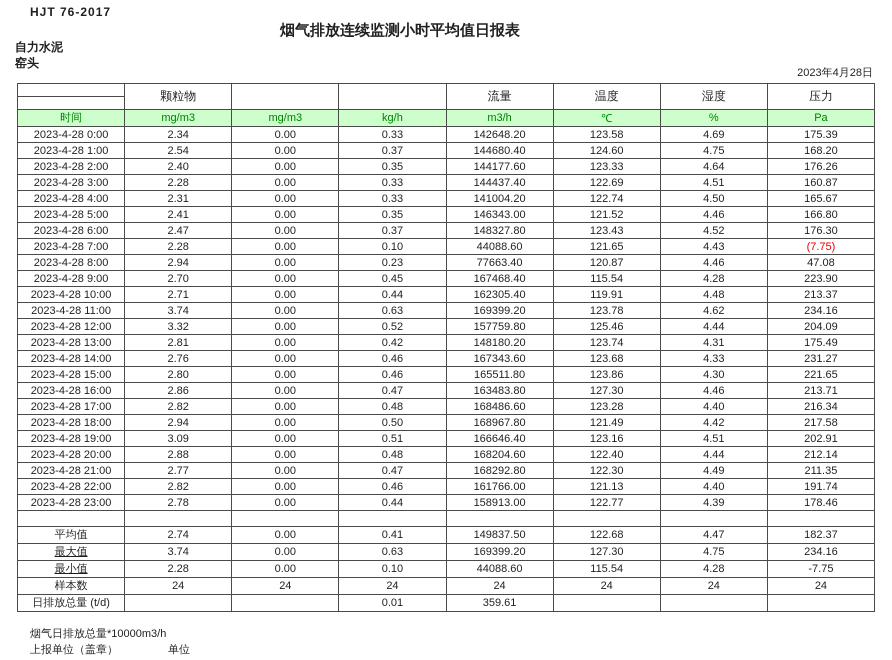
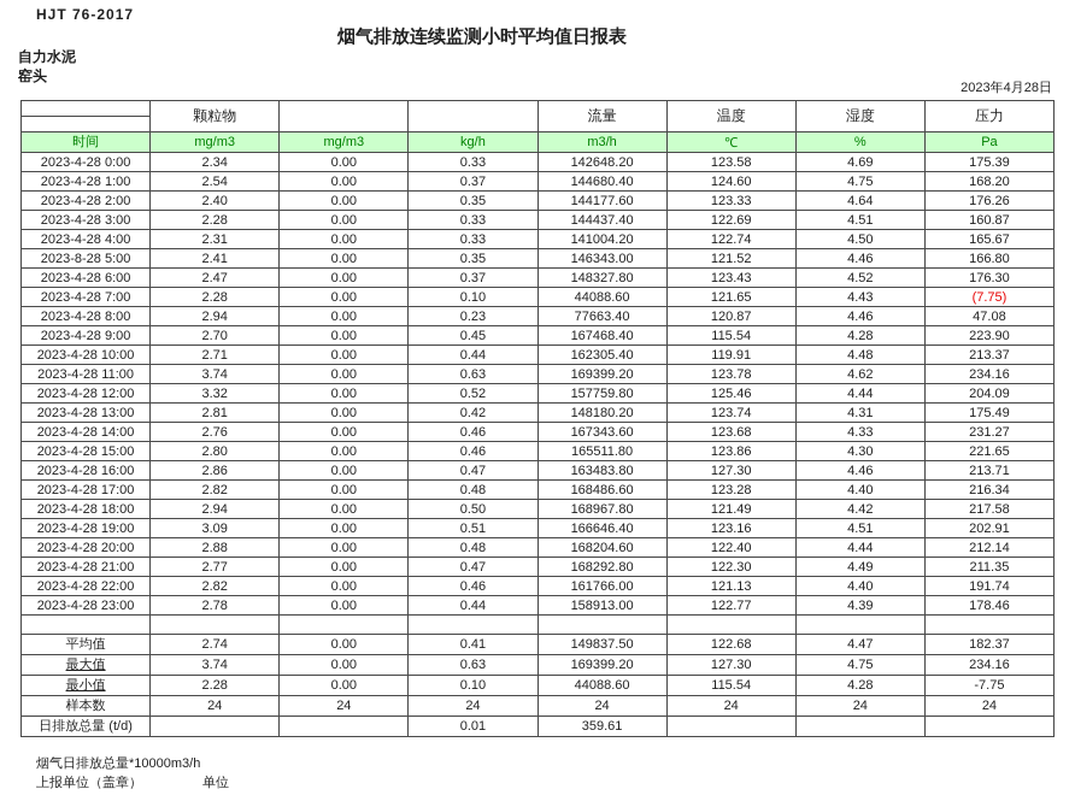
  HJT 76-2017
  烟气排放连续监测小时平均值日报表
  自力水泥
  窑头
  2023年4月28日
  	颗粒物			流量	温度	湿度	压力
  时间	mg/m3	mg/m3	kg/h	m3/h	℃	%	Pa
  2023-4-28 0:00	2.34	0.00	0.33	142648.20	123.58	4.69	175.39
  2023-4-28 1:00	2.54	0.00	0.37	144680.40	124.60	4.75	168.20
  2023-4-28 2:00	2.40	0.00	0.35	144177.60	123.33	4.64	176.26
  2023-4-28 3:00	2.28	0.00	0.33	144437.40	122.69	4.51	160.87
  2023-4-28 4:00	2.31	0.00	0.33	141004.20	122.74	4.50	165.67
- 2023-4-28 5:00	2.41	0.00	0.35	146343.00	121.52	4.46	166.80
+ 2023-8-28 5:00	2.41	0.00	0.35	146343.00	121.52	4.46	166.80
  2023-4-28 6:00	2.47	0.00	0.37	148327.80	123.43	4.52	176.30
  2023-4-28 7:00	2.28	0.00	0.10	44088.60	121.65	4.43	(7.75)
  2023-4-28 8:00	2.94	0.00	0.23	77663.40	120.87	4.46	47.08
  2023-4-28 9:00	2.70	0.00	0.45	167468.40	115.54	4.28	223.90
  2023-4-28 10:00	2.71	0.00	0.44	162305.40	119.91	4.48	213.37
  2023-4-28 11:00	3.74	0.00	0.63	169399.20	123.78	4.62	234.16
  2023-4-28 12:00	3.32	0.00	0.52	157759.80	125.46	4.44	204.09
  2023-4-28 13:00	2.81	0.00	0.42	148180.20	123.74	4.31	175.49
  2023-4-28 14:00	2.76	0.00	0.46	167343.60	123.68	4.33	231.27
  2023-4-28 15:00	2.80	0.00	0.46	165511.80	123.86	4.30	221.65
  2023-4-28 16:00	2.86	0.00	0.47	163483.80	127.30	4.46	213.71
  2023-4-28 17:00	2.82	0.00	0.48	168486.60	123.28	4.40	216.34
  2023-4-28 18:00	2.94	0.00	0.50	168967.80	121.49	4.42	217.58
  2023-4-28 19:00	3.09	0.00	0.51	166646.40	123.16	4.51	202.91
  2023-4-28 20:00	2.88	0.00	0.48	168204.60	122.40	4.44	212.14
  2023-4-28 21:00	2.77	0.00	0.47	168292.80	122.30	4.49	211.35
  2023-4-28 22:00	2.82	0.00	0.46	161766.00	121.13	4.40	191.74
  2023-4-28 23:00	2.78	0.00	0.44	158913.00	122.77	4.39	178.46
  平均值	2.74	0.00	0.41	149837.50	122.68	4.47	182.37
  最大值	3.74	0.00	0.63	169399.20	127.30	4.75	234.16
  最小值	2.28	0.00	0.10	44088.60	115.54	4.28	-7.75
  样本数	24	24	24	24	24	24	24
  日排放总量 (t/d)			0.01	359.61
  烟气日排放总量*10000m3/h
  上报单位（盖章）
  单位
